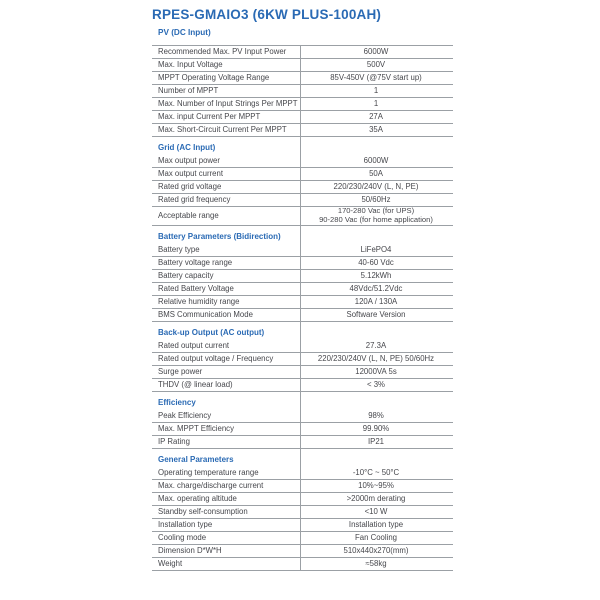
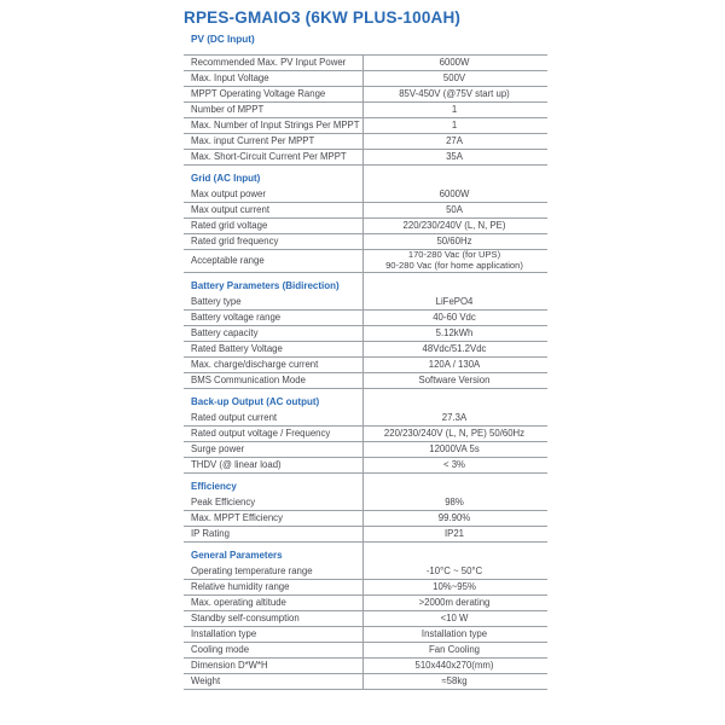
  RPES-GMAIO3 (6KW PLUS-100AH)
  PV (DC Input)
  Recommended Max. PV Input Power
  6000W
  Max. Input Voltage
  500V
  MPPT Operating Voltage Range
  85V-450V (@75V start up)
  Number of MPPT
  1
  Max. Number of Input Strings Per MPPT
  1
  Max. input Current Per MPPT
  27A
  Max. Short-Circuit Current Per MPPT
  35A
  Grid (AC Input)
  Max output power
  6000W
  Max output current
  50A
  Rated grid voltage
  220/230/240V (L, N, PE)
  Rated grid frequency
  50/60Hz
  Acceptable range
  170-280 Vac (for UPS)
  90-280 Vac (for home application)
  Battery Parameters (Bidirection)
  Battery type
  LiFePO4
  Battery voltage range
  40-60 Vdc
  Battery capacity
  5.12kWh
  Rated Battery Voltage
  48Vdc/51.2Vdc
- Relative humidity range
+ Max. charge/discharge current
  120A / 130A
  BMS Communication Mode
  Software Version
  Back-up Output (AC output)
  Rated output current
  27.3A
  Rated output voltage / Frequency
  220/230/240V (L, N, PE) 50/60Hz
  Surge power
  12000VA 5s
  THDV (@ linear load)
  < 3%
  Efficiency
  Peak Efficiency
  98%
  Max. MPPT Efficiency
  99.90%
  IP Rating
  IP21
  General Parameters
  Operating temperature range
  -10°C ~ 50°C
- Max. charge/discharge current
+ Relative humidity range
  10%~95%
  Max. operating altitude
  >2000m derating
  Standby self-consumption
  <10 W
  Installation type
  Installation type
  Cooling mode
  Fan Cooling
  Dimension D*W*H
  510x440x270(mm)
  Weight
  ≈58kg
